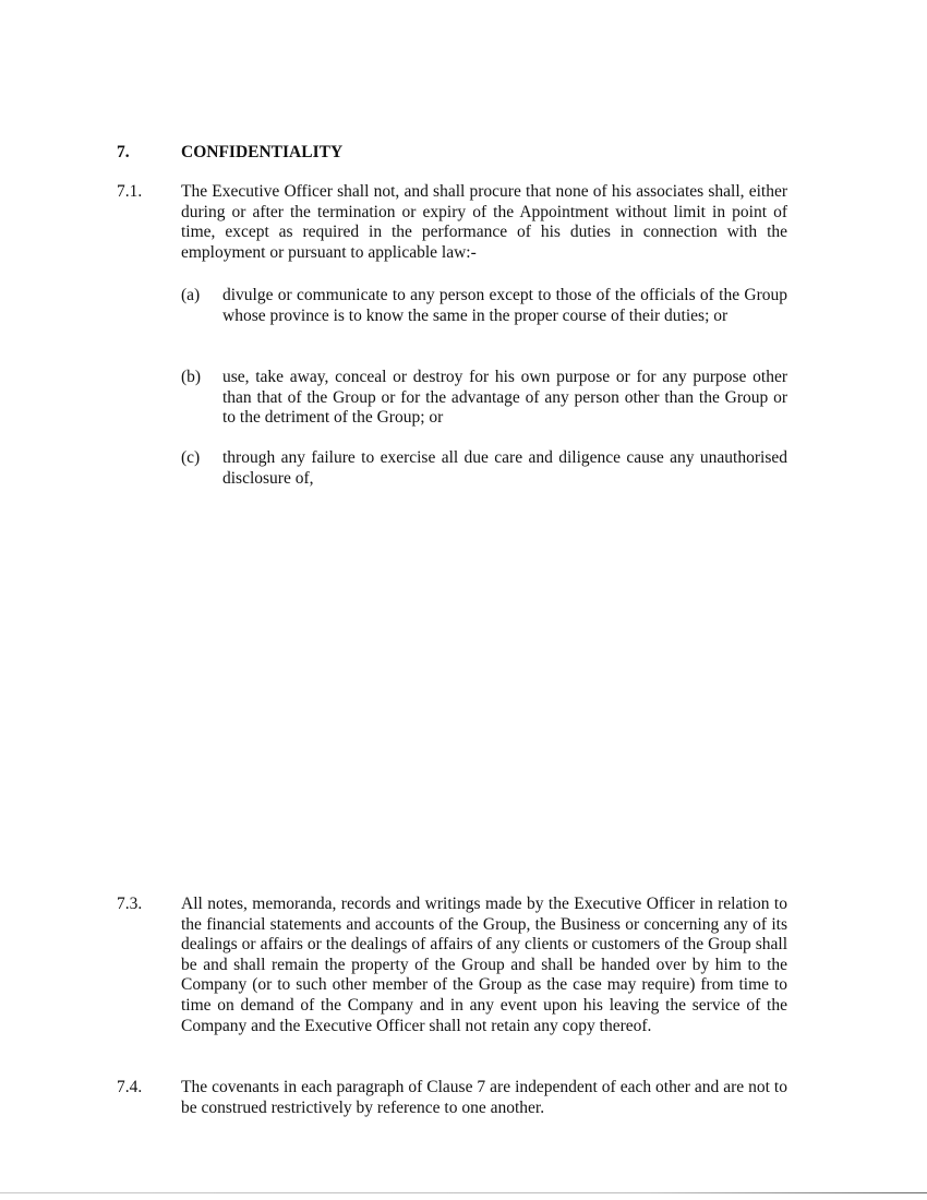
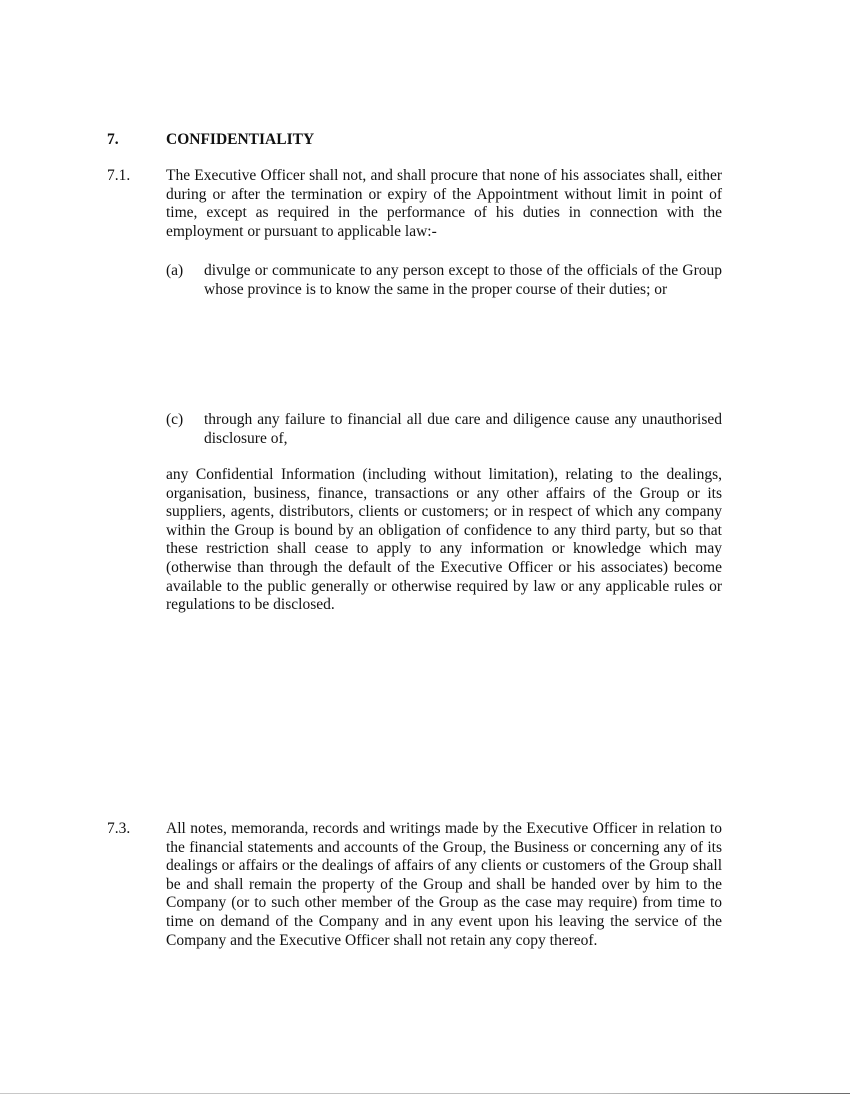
  7.
  CONFIDENTIALITY
  7.1.
  The Executive Officer shall not, and shall procure that none of his associates shall, either during or after the termination or expiry of the Appointment without limit in point of time, except as required in the performance of his duties in connection with the employment or pursuant to applicable law:-
  (a)
  divulge or communicate to any person except to those of the officials of the Group whose province is to know the same in the proper course of their duties; or
- (b)
- use, take away, conceal or destroy for his own purpose or for any purpose other than that of the Group or for the advantage of any person other than the Group or to the detriment of the Group; or
  (c)
- through any failure to exercise all due care and diligence cause any unauthorised disclosure of,
+ through any failure to financial all due care and diligence cause any unauthorised disclosure of,
+ any Confidential Information (including without limitation), relating to the dealings, organisation, business, finance, transactions or any other affairs of the Group or its suppliers, agents, distributors, clients or customers; or in respect of which any company within the Group is bound by an obligation of confidence to any third party, but so that these restriction shall cease to apply to any information or knowledge which may (otherwise than through the default of the Executive Officer or his associates) become available to the public generally or otherwise required by law or any applicable rules or regulations to be disclosed.
  7.3.
  All notes, memoranda, records and writings made by the Executive Officer in relation to the financial statements and accounts of the Group, the Business or concerning any of its dealings or affairs or the dealings of affairs of any clients or customers of the Group shall be and shall remain the property of the Group and shall be handed over by him to the Company (or to such other member of the Group as the case may require) from time to time on demand of the Company and in any event upon his leaving the service of the Company and the Executive Officer shall not retain any copy thereof.
- 7.4.
- The covenants in each paragraph of Clause 7 are independent of each other and are not to be construed restrictively by reference to one another.
